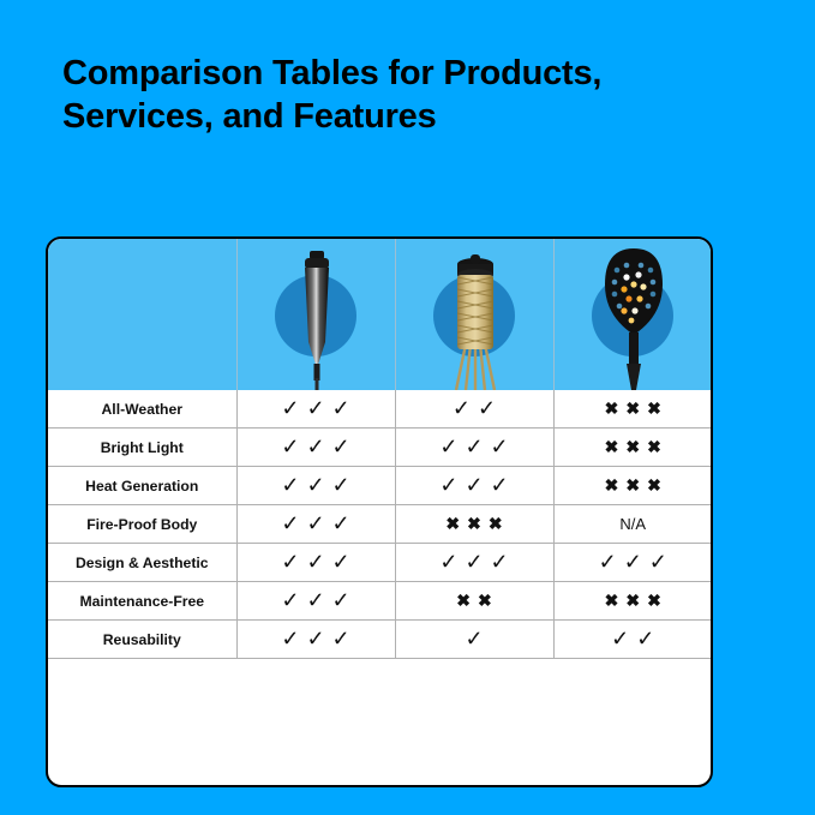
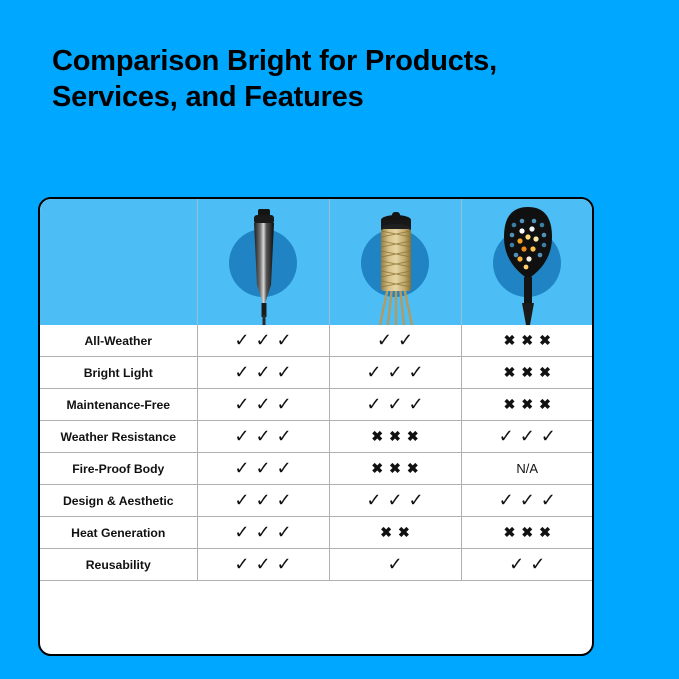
- Comparison Tables for Products, Services, and Features
+ Comparison Bright for Products, Services, and Features
  All-Weather	✓ ✓ ✓	✓ ✓	✖ ✖ ✖
  Bright Light	✓ ✓ ✓	✓ ✓ ✓	✖ ✖ ✖
- Heat Generation	✓ ✓ ✓	✓ ✓ ✓	✖ ✖ ✖
+ Maintenance-Free	✓ ✓ ✓	✓ ✓ ✓	✖ ✖ ✖
+ Weather Resistance	✓ ✓ ✓	✖ ✖ ✖	✓ ✓ ✓
  Fire-Proof Body	✓ ✓ ✓	✖ ✖ ✖	N/A
  Design & Aesthetic	✓ ✓ ✓	✓ ✓ ✓	✓ ✓ ✓
- Maintenance-Free	✓ ✓ ✓	✖ ✖	✖ ✖ ✖
+ Heat Generation	✓ ✓ ✓	✖ ✖	✖ ✖ ✖
  Reusability	✓ ✓ ✓	✓	✓ ✓
